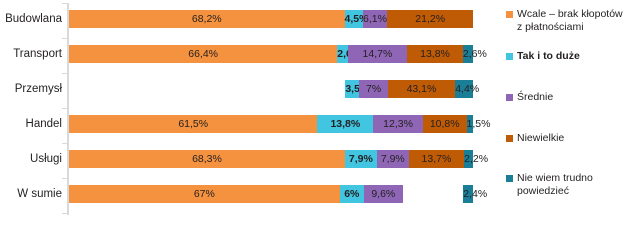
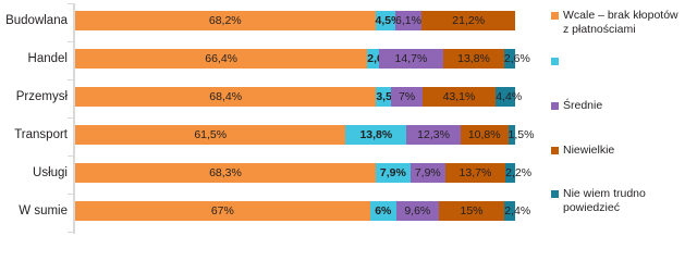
  Budowlana
- Transport
+ Handel
  Przemysł
- Handel
+ Transport
  Usługi
  W sumie
  68,2%
  4,5
  6,1%
  21,2%
  66,4%
  14,7%
  13,8%
  2,6%
+ 68,4%
  3,5
  7%
  43,1%
  4,4%
  61,5%
  13,8%
  12,3%
  10,8%
  1,5%
  68,3%
  7,9%
  7,9%
  13,7%
  2,2%
  67%
  6%
  9,6%
+ 15%
  2,4%
  Wcale – brak kłopotów
  z płatnościami
- Tak i to duże
  Średnie
  Niewielkie
  Nie wiem trudno
  powiedzieć
